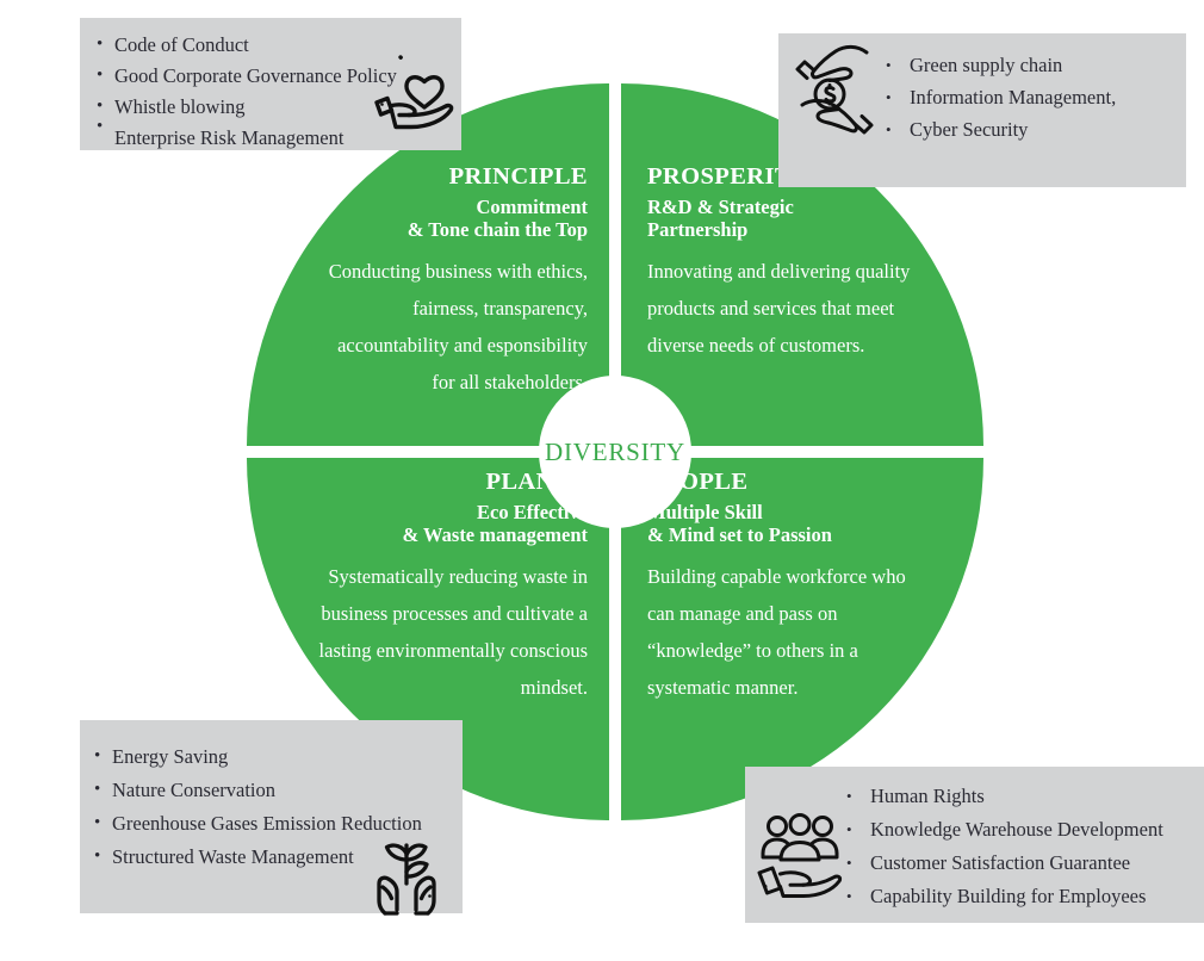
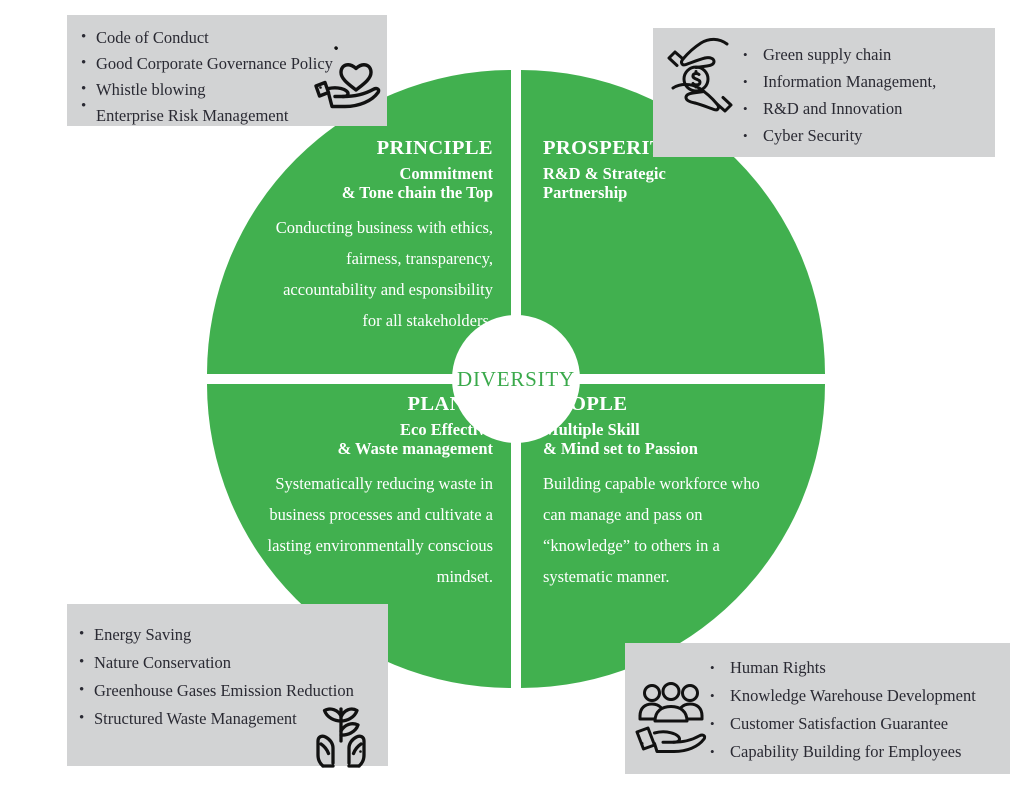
  Code of Conduct
  Good Corporate Governance Policy
  Whistle blowing
  Enterprise Risk Management
  Green supply chain
  Information Management,
+ R&D and Innovation
  Cyber Security
  PRINCIPLE
  Commitment
  & Tone chain the Top
  Conducting business with ethics, fairness, transparency, accountability and esponsibility for all stakeholders
  PROSPERI
  R&D & Strategic
  Partnership
- Innovating and delivering quality products and services that meet diverse needs of customers.
  Eco Effecti
  & Waste management
  Systematically reducing waste in business processes and cultivate a lasting environmentally conscious mindset.
  ultiple Skill
  & Mind set to Passion
  Building capable workforce who can manage and pass on “knowledge” to others in a systematic manner.
  DIVERSITY
  Energy Saving
  Nature Conservation
  Greenhouse Gases Emission Reduction
  Structured Waste Management
  Human Rights
  Knowledge Warehouse Development
  Customer Satisfaction Guarantee
  Capability Building for Employees
